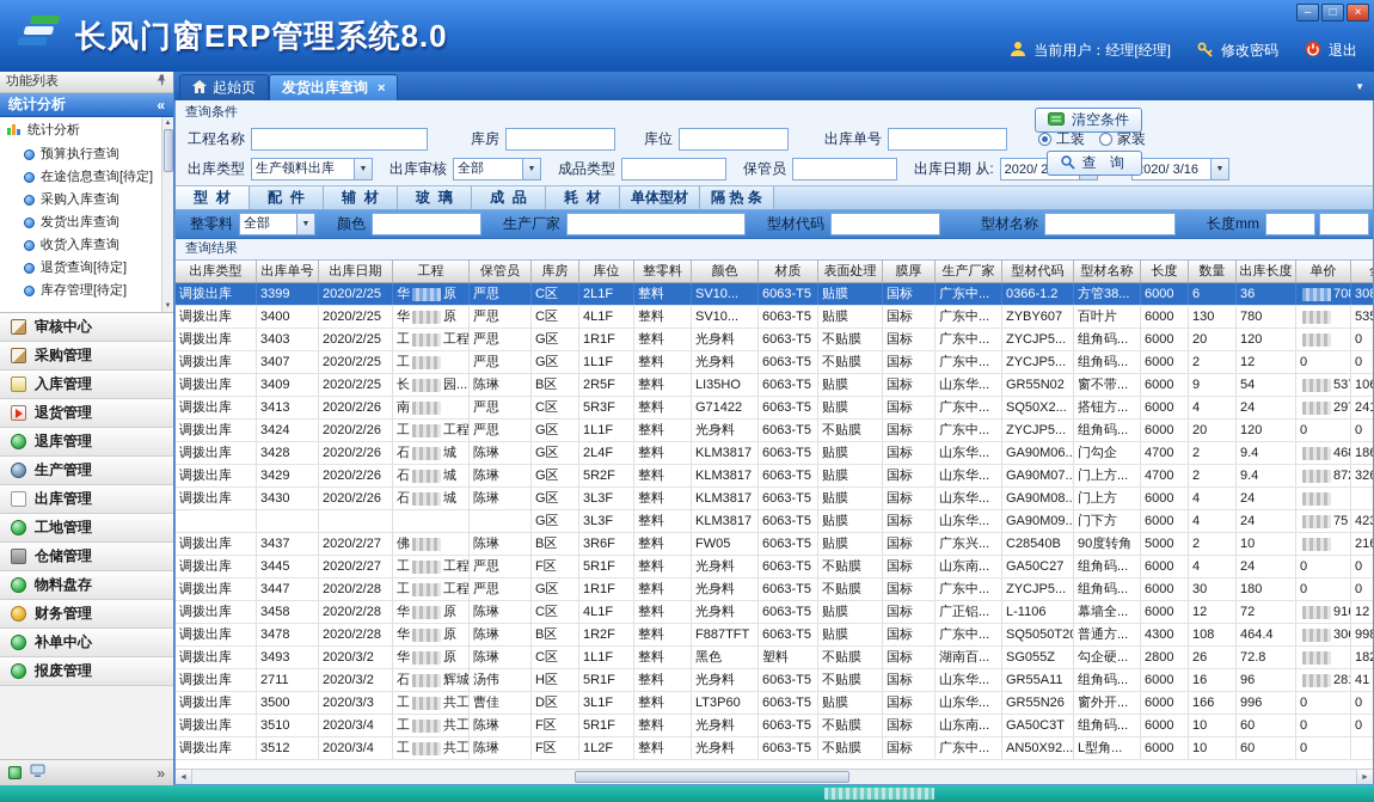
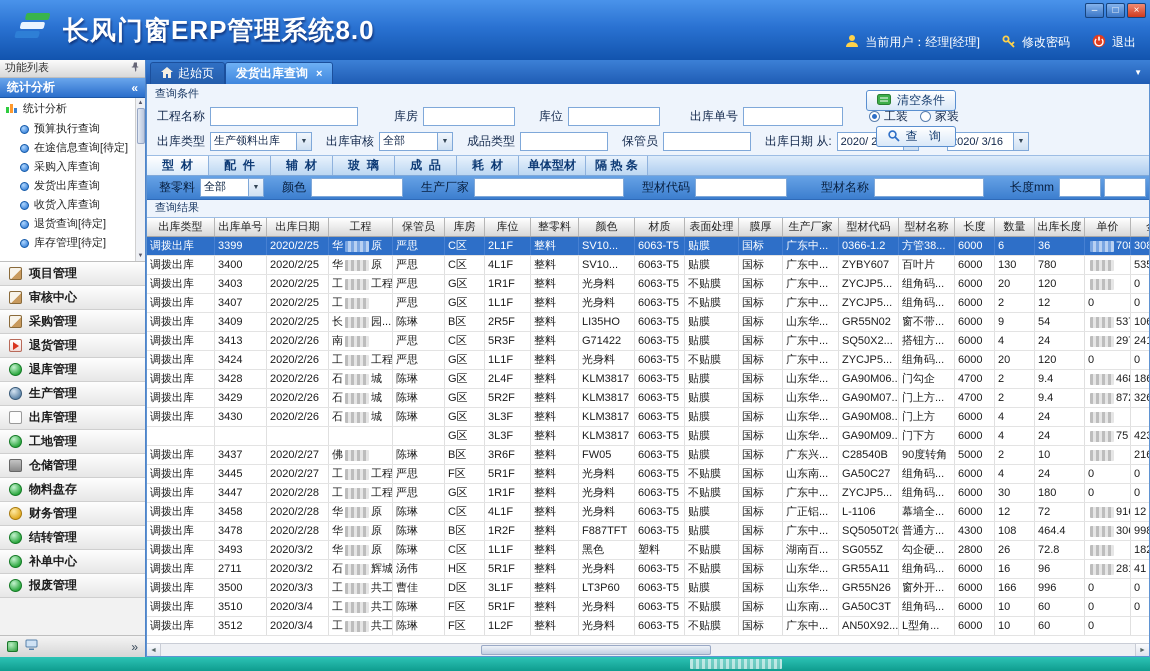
  –
  □
  ×
  长风门窗ERP管理系统8.0
  当前用户：经理[经理]
  修改密码
  退出
  功能列表
  统计分析
  «
  统计分析
  预算执行查询
  在途信息查询[待定]
  采购入库查询
  发货出库查询
  收货入库查询
  退货查询[待定]
  库存管理[待定]
+ 项目管理
  审核中心
  采购管理
- 入库管理
  退货管理
  退库管理
  生产管理
  出库管理
  工地管理
  仓储管理
  物料盘存
  财务管理
+ 结转管理
  补单中心
  报废管理
  »
  起始页
  发货出库查询
  ×
  ▼
  查询条件
  工程名称
  库房
  库位
  出库单号
  工装
  家装
  出库类型
  生产领料出库
  出库审核
  全部
  成品类型
  保管员
  出库日期 从:
  020/ 3/16
  清空条件
  查 询
  型 材
  配 件
  辅 材
  玻 璃
  成 品
  耗 材
  单体型材
  隔 热 条
  整零料
  全部
  颜色
  生产厂家
  型材代码
  型材名称
  长度mm
  查询结果
  出库类型
  出库单号
  出库日期
  工程
  保管员
  库房
  库位
  整零料
  颜色
  材质
  表面处理
  膜厚
  生产厂家
  型材代码
  型材名称
  长度
  数量
  出库长度
  单价
  调拨出库
  3399
  2020/2/25
  华
  原
  严思
  C区
  2L1F
  整料
  SV10...
  6063-T5
  贴膜
  国标
  广东中...
  0366-1.2
  方管38...
  6000
  6
  36
  调拨出库
  3400
  2020/2/25
  华
  原
  严思
  C区
  4L1F
  整料
  SV10...
  6063-T5
  贴膜
  国标
  广东中...
  ZYBY607
  百叶片
  6000
  130
  780
  调拨出库
  3403
  2020/2/25
  工
  工程
  严思
  G区
  1R1F
  整料
  光身料
  6063-T5
  不贴膜
  国标
  广东中...
  ZYCJP5...
  组角码...
  6000
  20
  120
  0
  调拨出库
  3407
  2020/2/25
  工
  严思
  G区
  1L1F
  整料
  光身料
  6063-T5
  不贴膜
  国标
  广东中...
  ZYCJP5...
  组角码...
  6000
  2
  12
  0
  0
  调拨出库
  3409
  2020/2/25
  长
  园...
  陈琳
  B区
  2R5F
  整料
  LI35HO
  6063-T5
  贴膜
  国标
  山东华...
  GR55N02
  窗不带...
  6000
  9
  54
  调拨出库
  3413
  2020/2/26
  南
  严思
  C区
  5R3F
  整料
  G71422
  6063-T5
  贴膜
  国标
  广东中...
  SQ50X2...
  搭钮方...
  6000
  4
  24
  调拨出库
  3424
  2020/2/26
  工
  工程
  严思
  G区
  1L1F
  整料
  光身料
  6063-T5
  不贴膜
  国标
  广东中...
  ZYCJP5...
  组角码...
  6000
  20
  120
  0
  0
  调拨出库
  3428
  2020/2/26
  石
  城
  陈琳
  G区
  2L4F
  整料
  KLM3817
  6063-T5
  贴膜
  国标
  山东华...
  GA90M06..
  门勾企
  4700
  2
  9.4
  调拨出库
  3429
  2020/2/26
  石
  城
  陈琳
  G区
  5R2F
  整料
  KLM3817
  6063-T5
  贴膜
  国标
  山东华...
  GA90M07..
  门上方...
  4700
  2
  9.4
  调拨出库
  3430
  2020/2/26
  石
  城
  陈琳
  G区
  3L3F
  整料
  KLM3817
  6063-T5
  贴膜
  国标
  山东华...
  GA90M08..
  门上方
  6000
  4
  24
  G区
  3L3F
  整料
  KLM3817
  6063-T5
  贴膜
  国标
  山东华...
  GA90M09..
  门下方
  6000
  4
  24
  75
  调拨出库
  3437
  2020/2/27
  佛
  陈琳
  B区
  3R6F
  整料
  FW05
  6063-T5
  贴膜
  国标
  广东兴...
  C28540B
  90度转角
  5000
  2
  10
  调拨出库
  3445
  2020/2/27
  工
  工程
  严思
  F区
  5R1F
  整料
  光身料
  6063-T5
  不贴膜
  国标
  山东南...
  GA50C27
  组角码...
  6000
  4
  24
  0
  0
  调拨出库
  3447
  2020/2/28
  工
  工程
  严思
  G区
  1R1F
  整料
  光身料
  6063-T5
  不贴膜
  国标
  广东中...
  ZYCJP5...
  组角码...
  6000
  30
  180
  0
  0
  调拨出库
  3458
  2020/2/28
  华
  原
  陈琳
  C区
  4L1F
  整料
  光身料
  6063-T5
  贴膜
  国标
  广正铝...
  L-1106
  幕墙全...
  6000
  12
  72
  12
  调拨出库
  3478
  2020/2/28
  华
  原
  陈琳
  B区
  1R2F
  整料
  F887TFT
  6063-T5
  贴膜
  国标
  广东中...
  SQ5050T20
  普通方...
  4300
  108
  464.4
  调拨出库
  3493
  2020/3/2
  华
  原
  陈琳
  C区
  1L1F
  整料
  黑色
  塑料
  不贴膜
  国标
  湖南百...
  SG055Z
  勾企硬...
  2800
  26
  72.8
  调拨出库
  2711
  2020/3/2
  石
  辉城
  汤伟
  H区
  5R1F
  整料
  光身料
  6063-T5
  不贴膜
  国标
  山东华...
  GR55A11
  组角码...
  6000
  16
  96
  41
  调拨出库
  3500
  2020/3/3
  工
  曹佳
  D区
  3L1F
  整料
  LT3P60
  6063-T5
  贴膜
  国标
  山东华...
  GR55N26
  窗外开...
  6000
  166
  996
  0
  0
  调拨出库
  3510
  2020/3/4
  工
  陈琳
  F区
  5R1F
  整料
  光身料
  6063-T5
  不贴膜
  国标
  山东南...
  GA50C3T
  组角码...
  6000
  10
  60
  0
  0
  调拨出库
  3512
  2020/3/4
  工
  陈琳
  F区
  1L2F
  整料
  光身料
  6063-T5
  不贴膜
  国标
  广东中...
  AN50X92...
  L型角...
  6000
  10
  60
  0
